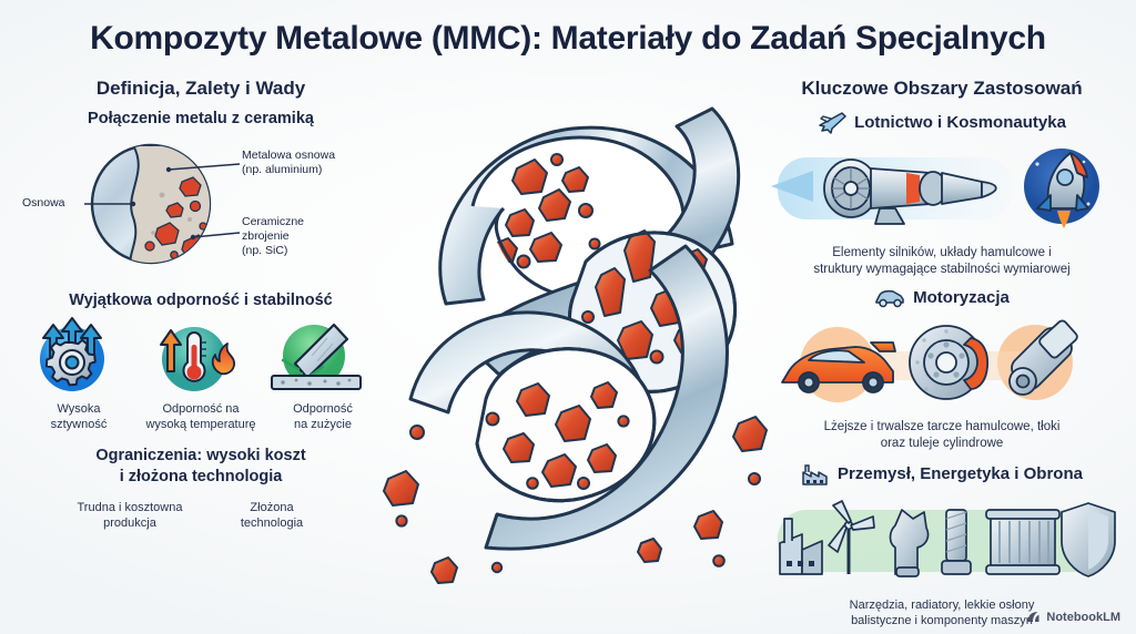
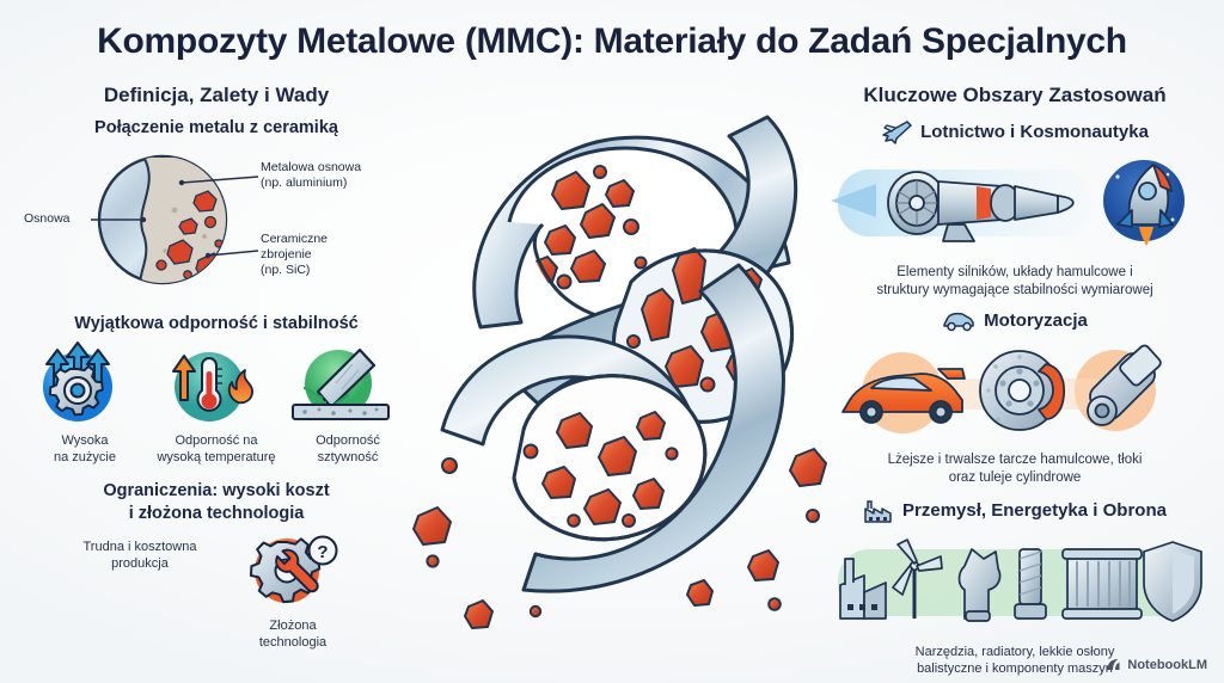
  Kompozyty Metalowe (MMC): Materiały do Zadań Specjalnych
  Definicja, Zalety i Wady
  Połączenie metalu z ceramiką
  Osnowa
  Metalowa osnowa
  (np. aluminium)
  Ceramiczne
  zbrojenie
  (np. SiC)
  Wyjątkowa odporność i stabilność
  Wysoka
- sztywność
+ na zużycie
  Odporność na
  wysoką temperaturę
  Odporność
- na zużycie
+ sztywność
  Ograniczenia: wysoki koszt
  i złożona technologia
  Trudna i kosztowna
  produkcja
+ ?
  Złożona
  technologia
  Kluczowe Obszary Zastosowań
  Lotnictwo i Kosmonautyka
  Elementy silników, układy hamulcowe i
  struktury wymagające stabilności wymiarowej
  Motoryzacja
  Lżejsze i trwalsze tarcze hamulcowe, tłoki
  oraz tuleje cylindrowe
  Przemysł, Energetyka i Obrona
  Narzędzia, radiatory, lekkie osłony
  balistyczne i komponenty maszy
  NotebookLM
